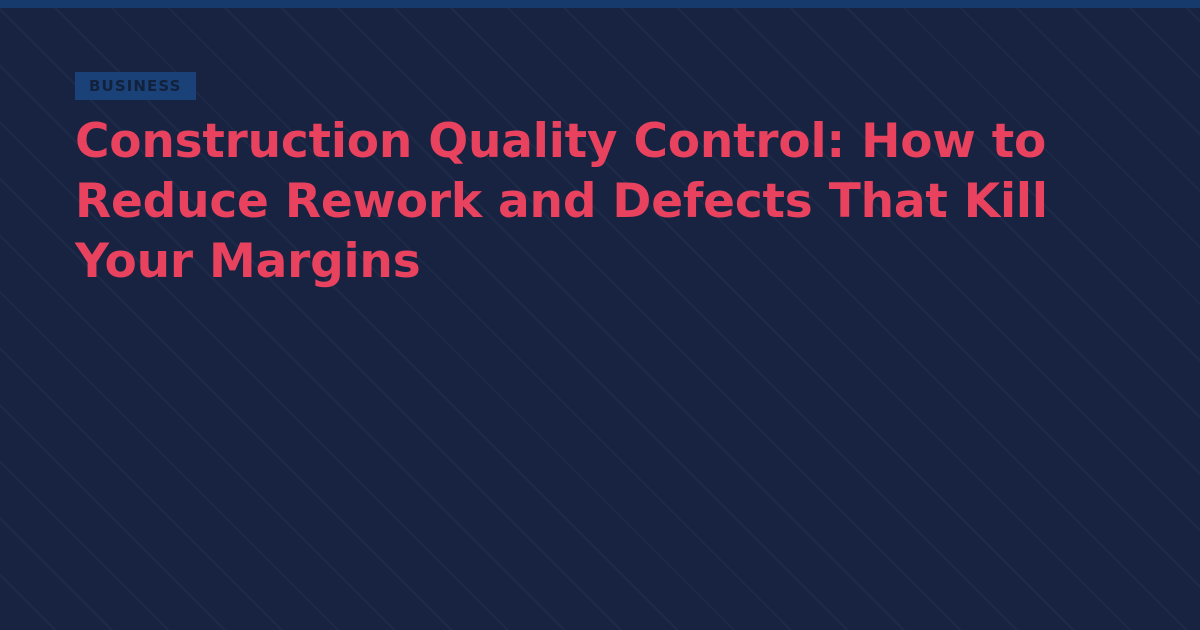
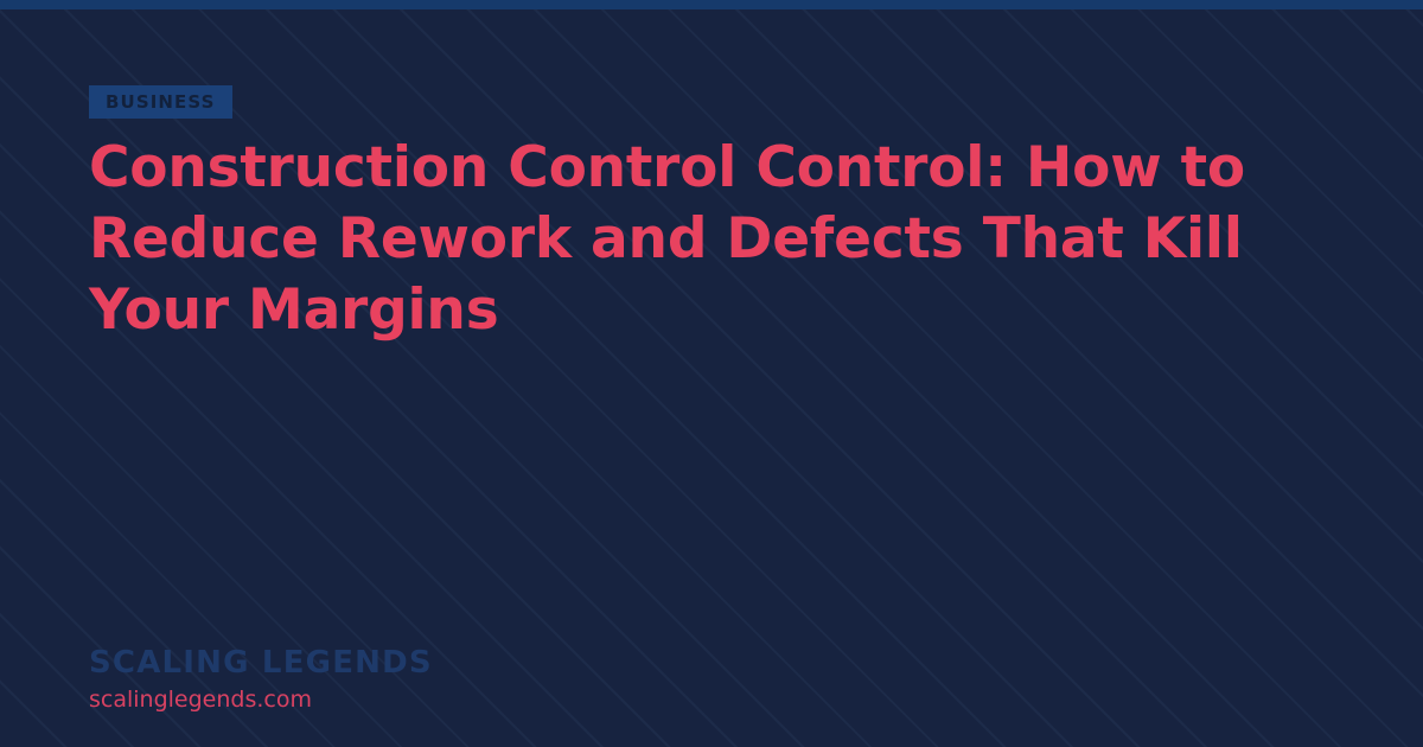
  BUSINESS
- Construction Quality Control: How to Reduce Rework and Defects That Kill Your Margins
+ Construction Control Control: How to Reduce Rework and Defects That Kill Your Margins
+ SCALING LEGENDS
+ scalinglegends.com
